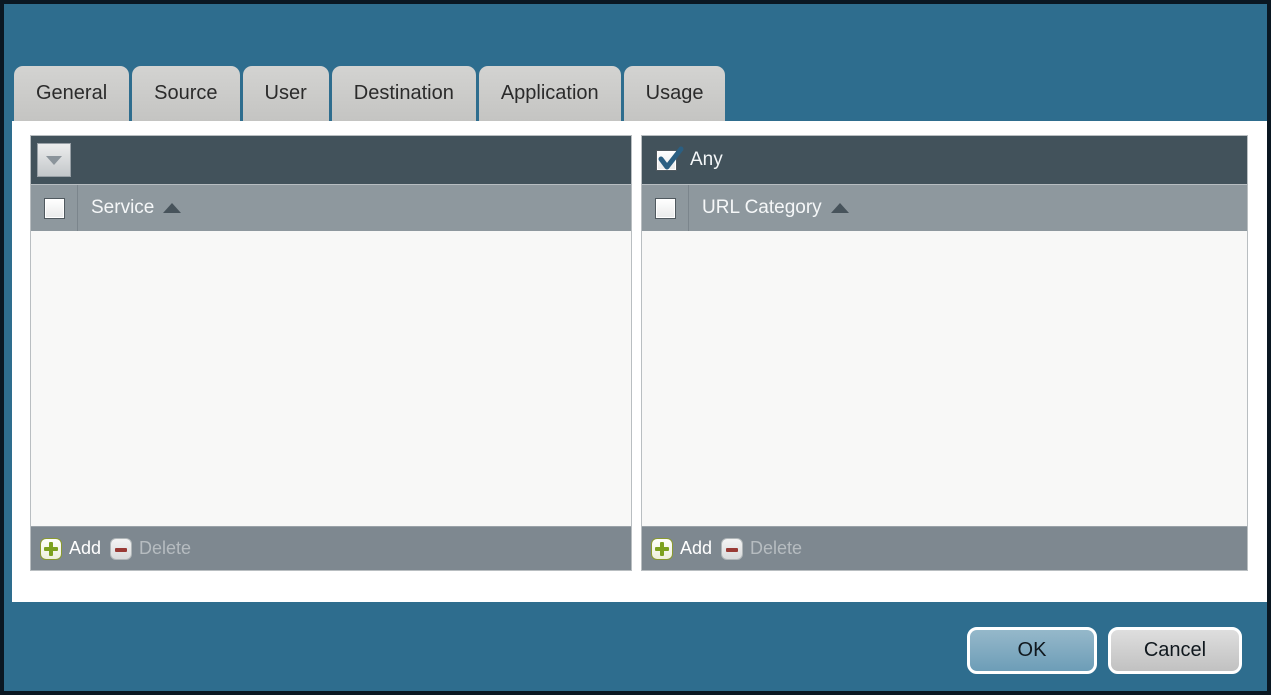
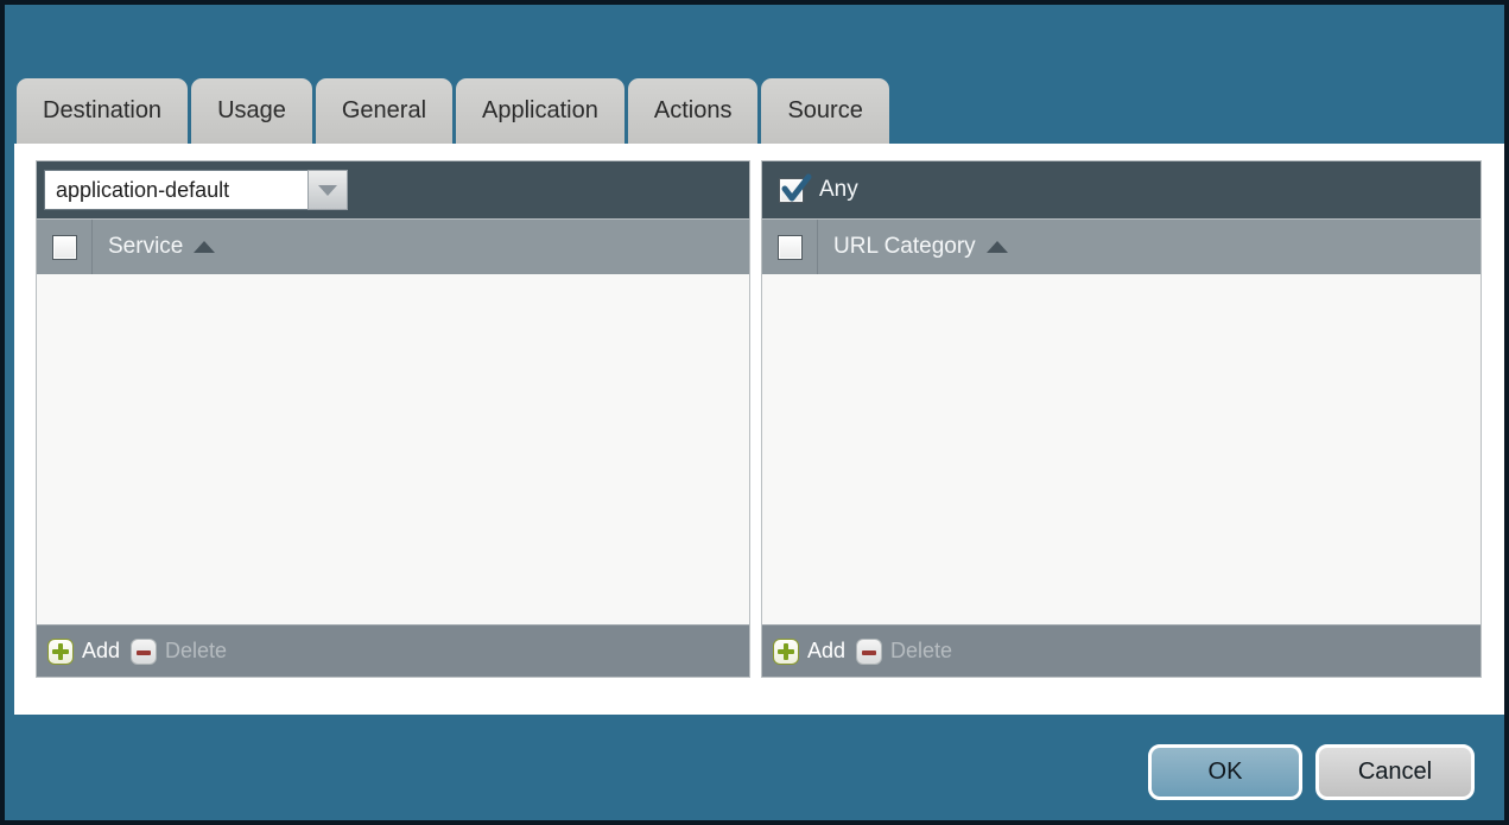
- General
+ Destination
- Source
+ Usage
- User
- Destination
+ General
  Application
+ Actions
- Usage
+ Source
+ application-default
  Service
  Add
  Delete
  Any
  URL Category
  Add
  Delete
  OK
  Cancel
